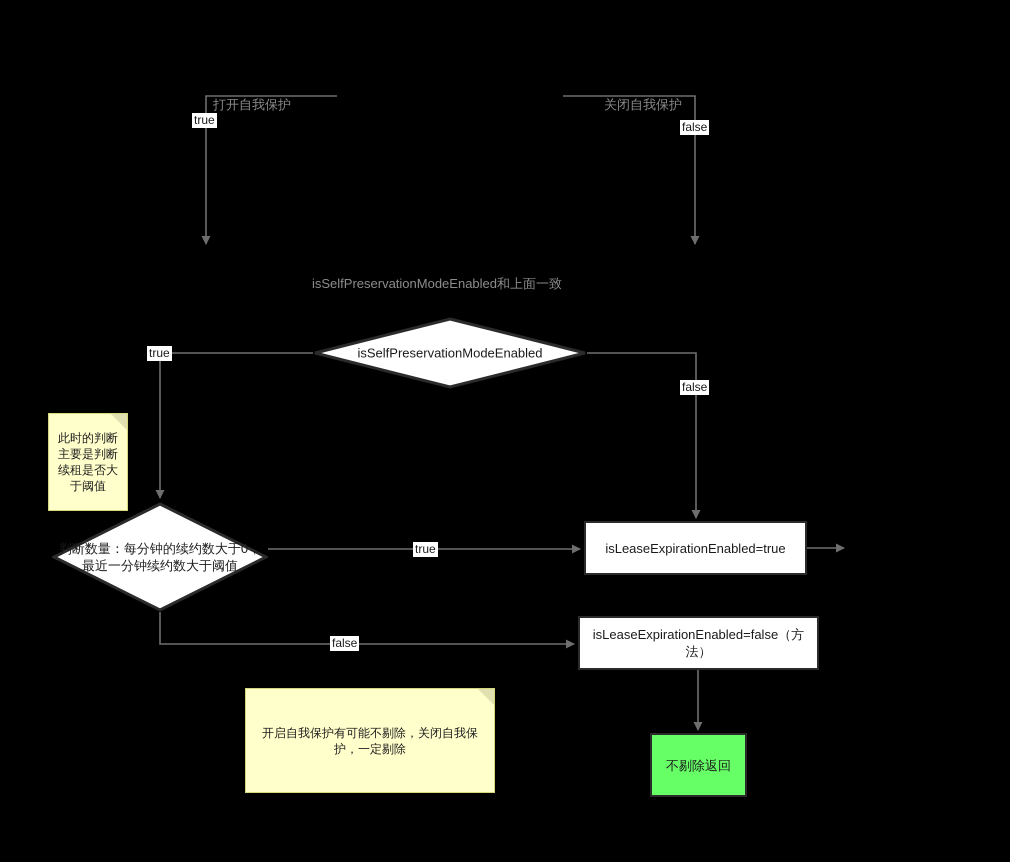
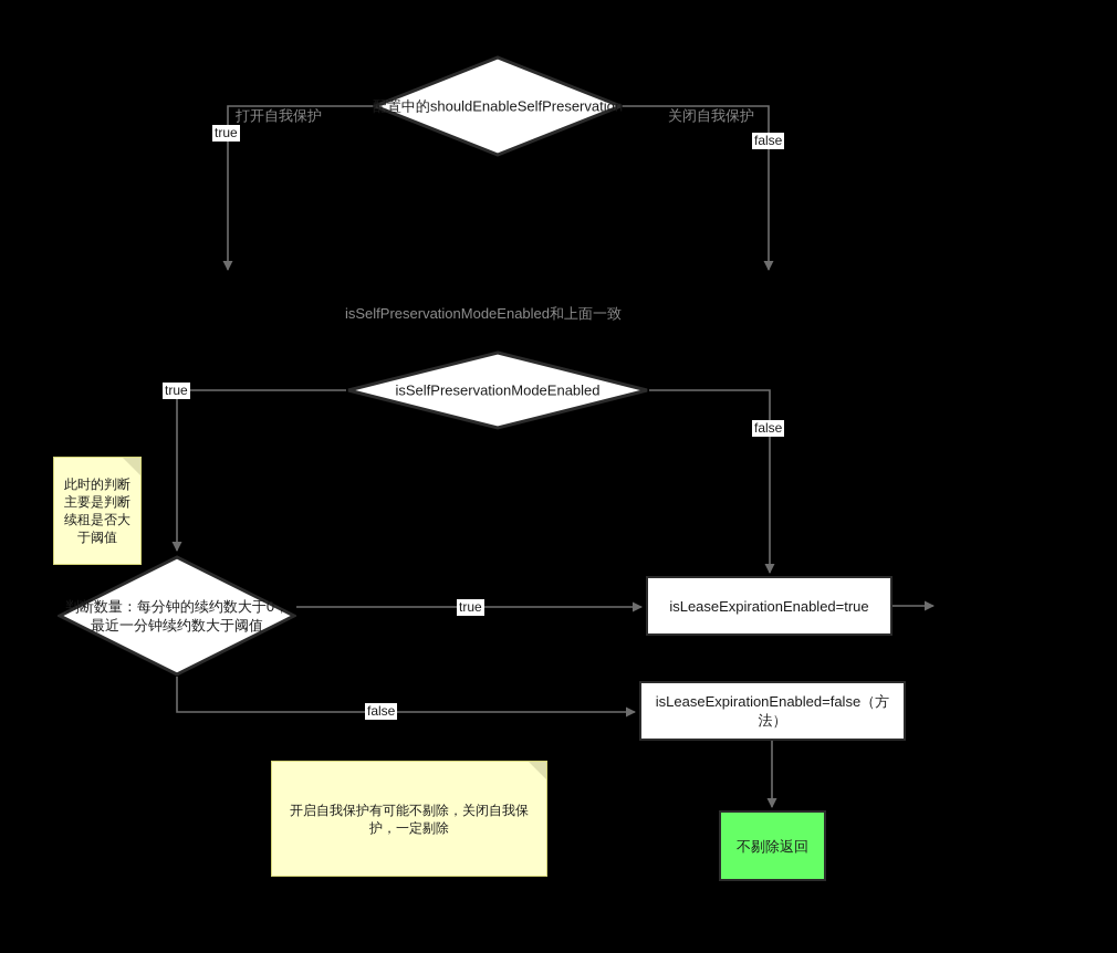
+ 配置中的shouldEnableSelfPreservation
  打开自我保护
  关闭自我保护
  true
  false
  isSelfPreservationModeEnabled和上面一致
  isSelfPreservationModeEnabled
  true
  false
  此时的判断主要是判断续租是否大于阈值
  判断数量：每分钟的续约数大于0，最近一分钟续约数大于阈值
  true
  false
  isLeaseExpirationEnabled=true
  isLeaseExpirationEnabled=false（方法）
  不剔除返回
  开启自我保护有可能不剔除，关闭自我保护，一定剔除
